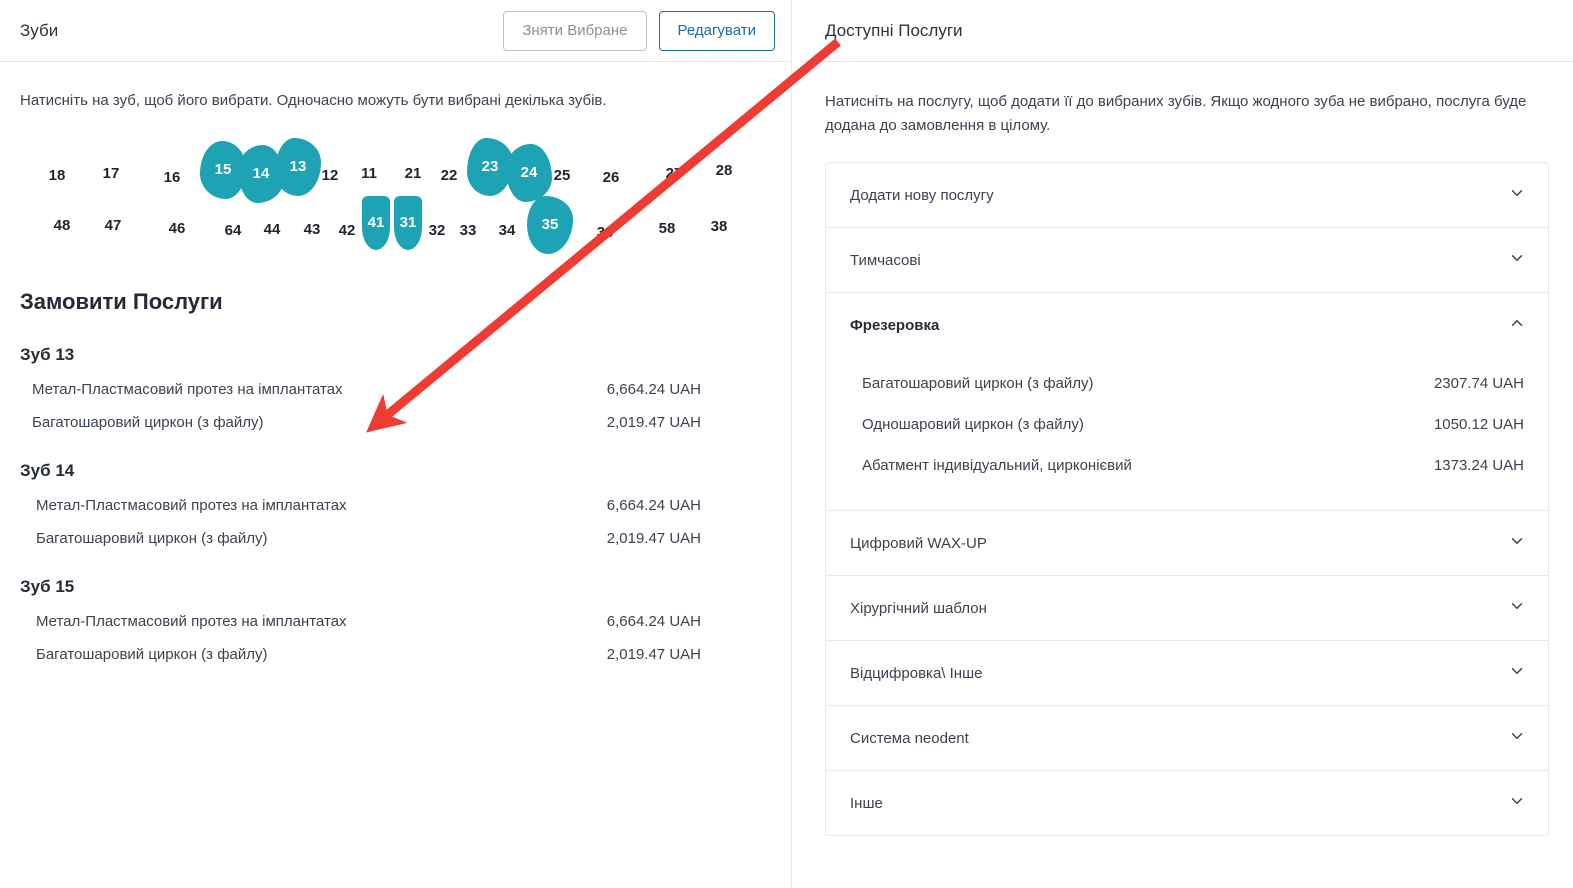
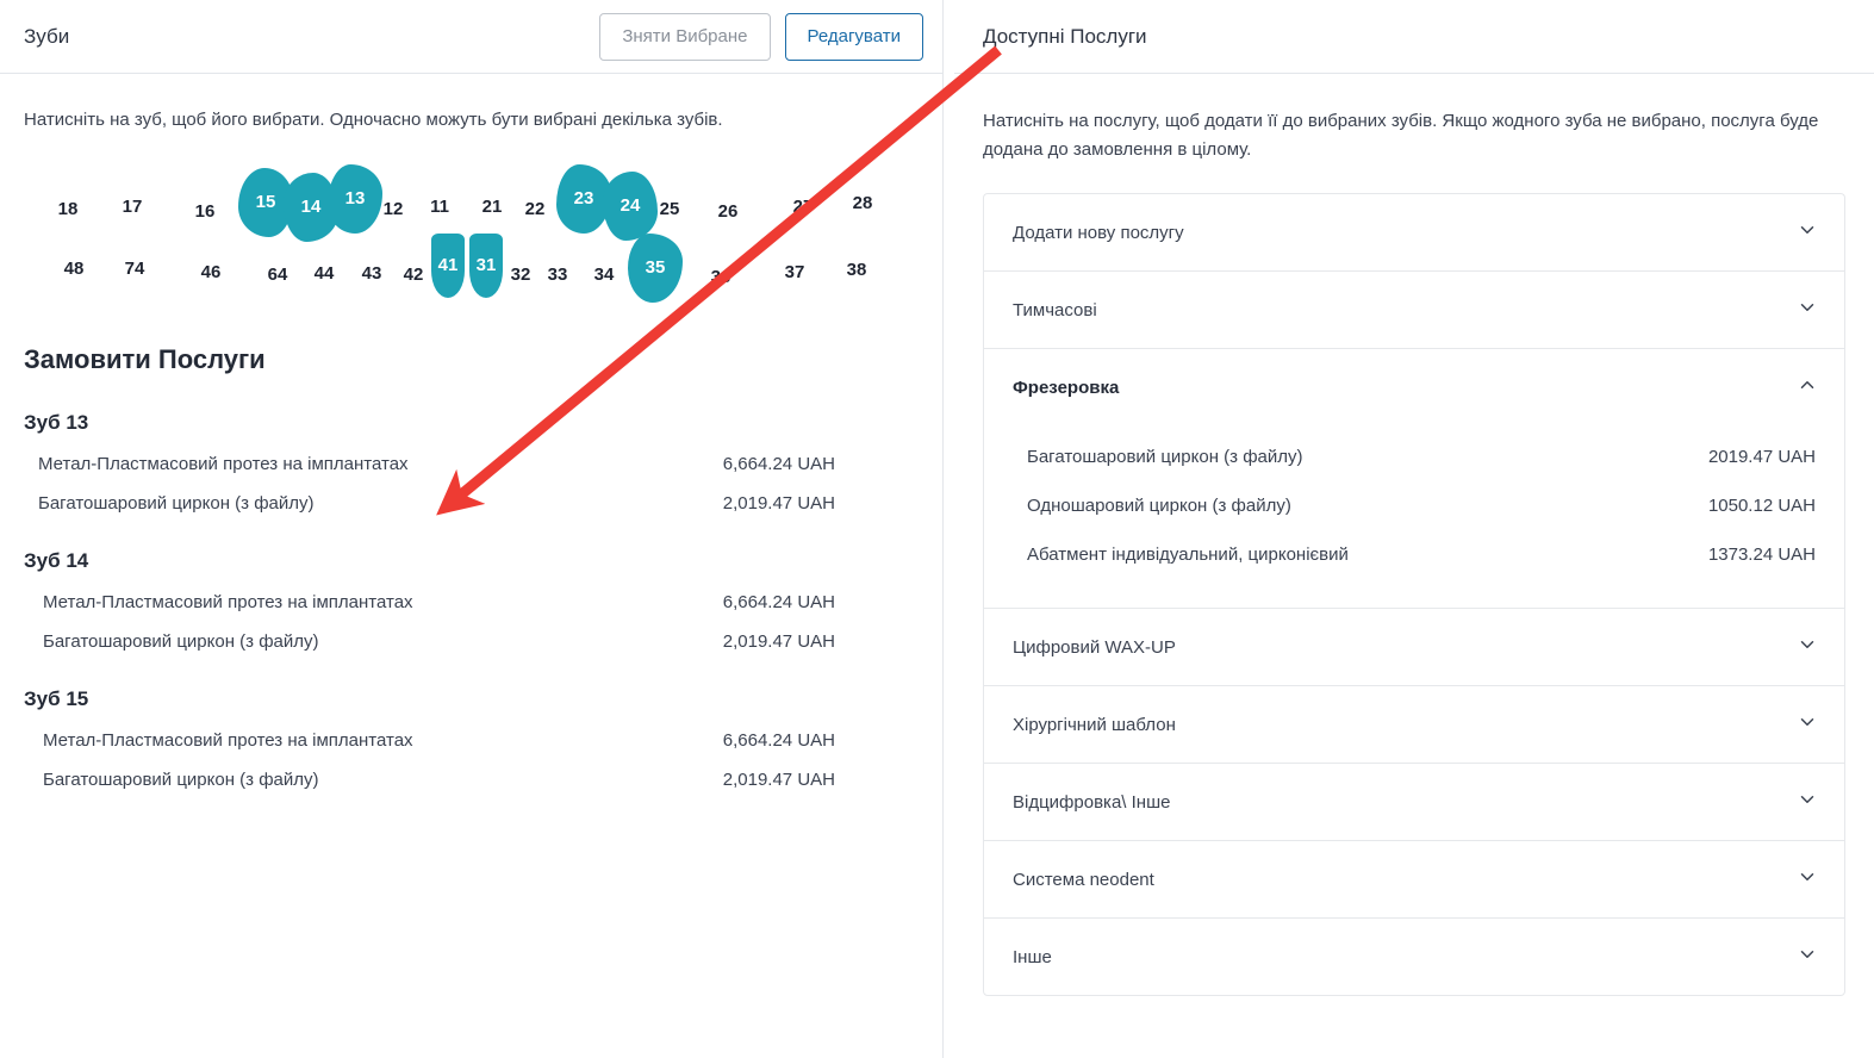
  Зуби
  Зняти Вибране
  Редагувати
  Натисніть на зуб, щоб його вибрати. Одночасно можуть бути вибрані декілька зубів.
  18
  17
  16
  15
  14
  13
  12
  11
  21
  22
  23
  24
  25
  26
  28
  48
- 47
+ 74
  46
  64
  44
  43
  42
  41
  31
  32
  33
  34
  35
- 58
+ 37
  38
  Замовити Послуги
  Зуб 13
  Метал-Пластмасовий протез на імплантатах
  6,664.24 UAH
  Багатошаровий циркон (з файлу)
  2,019.47 UAH
  Зуб 14
  Метал-Пластмасовий протез на імплантатах
  6,664.24 UAH
  Багатошаровий циркон (з файлу)
  2,019.47 UAH
  Зуб 15
  Метал-Пластмасовий протез на імплантатах
  6,664.24 UAH
  Багатошаровий циркон (з файлу)
  2,019.47 UAH
  Доступні Послуги
  Натисніть на послугу, щоб додати її до вибраних зубів. Якщо жодного зуба не вибрано, послуга буде додана до замовлення в цілому.
  Додати нову послугу
  Тимчасові
  Фрезеровка
  Багатошаровий циркон (з файлу)
- 2307.74 UAH
+ 2019.47 UAH
  Одношаровий циркон (з файлу)
  1050.12 UAH
  Абатмент індивідуальний, цирконієвий
  1373.24 UAH
  Цифровий WAX-UP
  Хірургічний шаблон
  Відцифровка\ Інше
  Система neodent
  Інше
